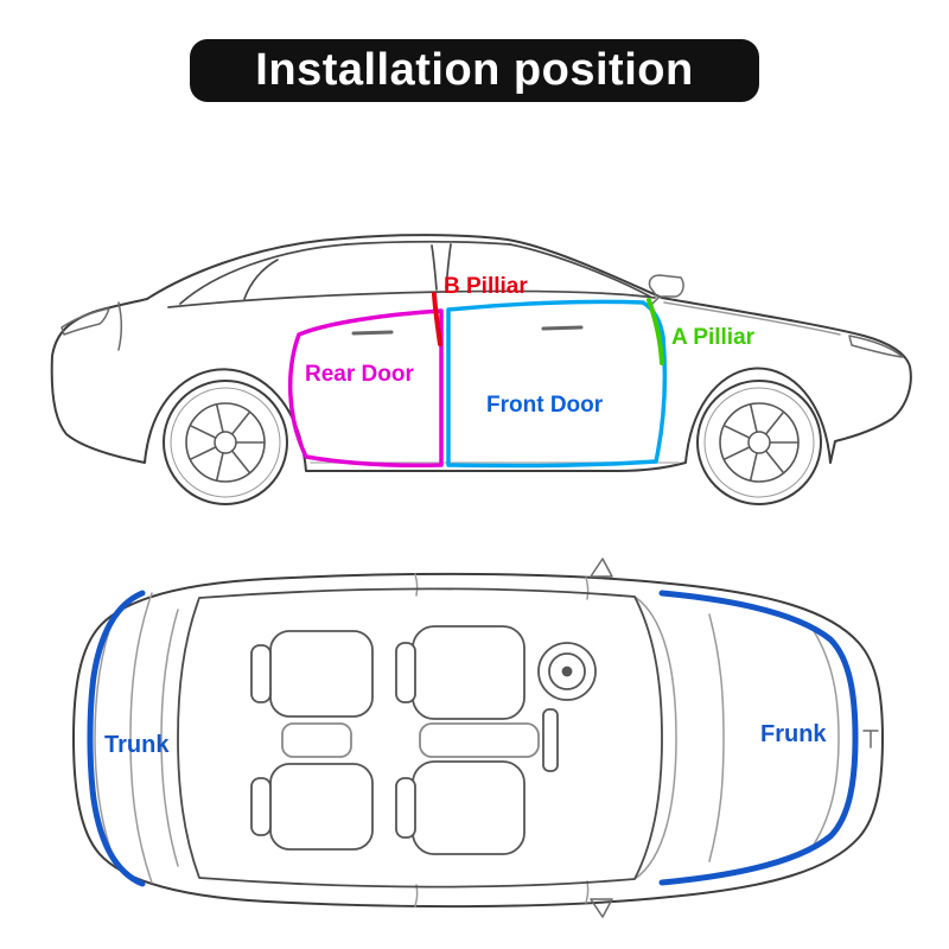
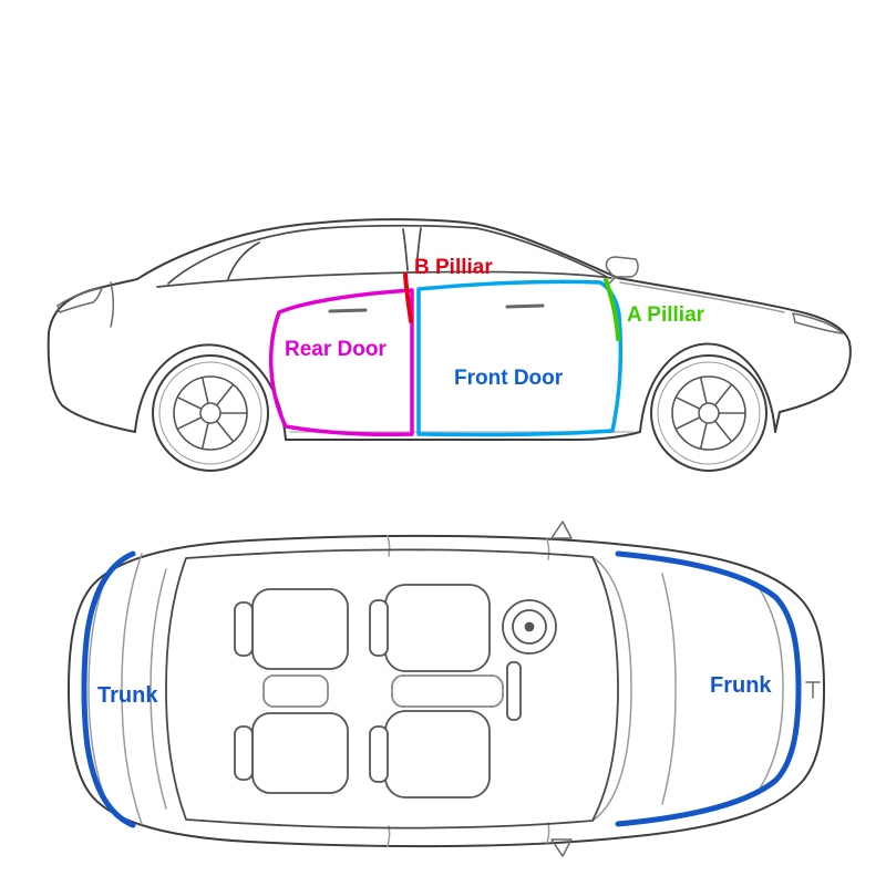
- Installation position
  B Pilliar
  A Pilliar
  Rear Door
  Front Door
  Trunk
  Frunk
